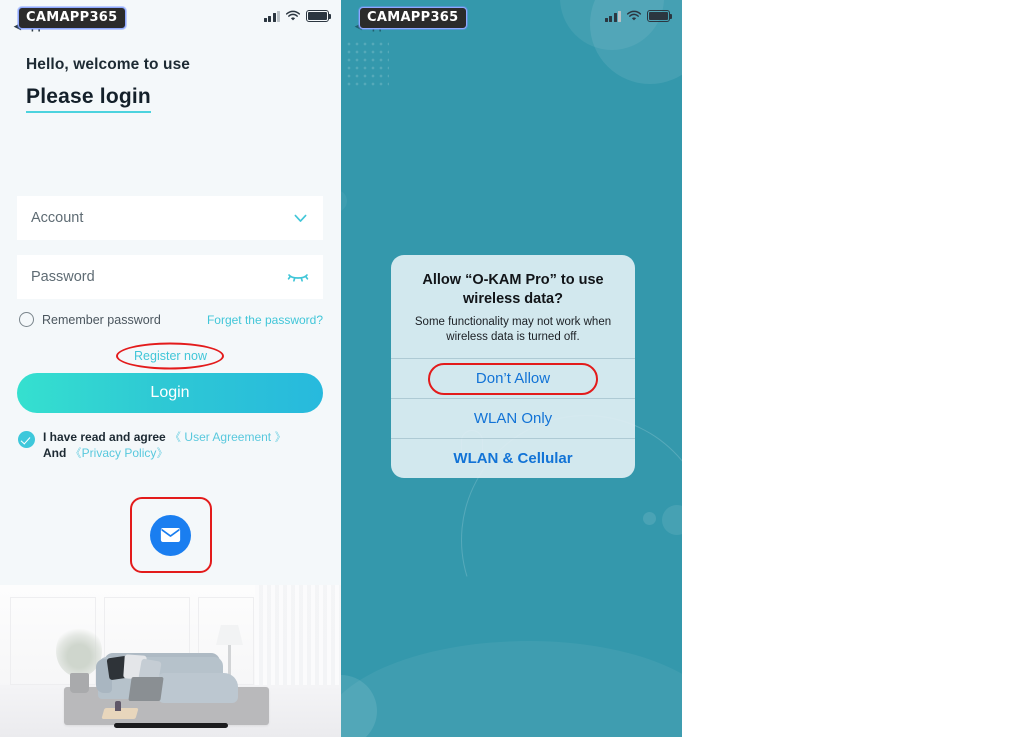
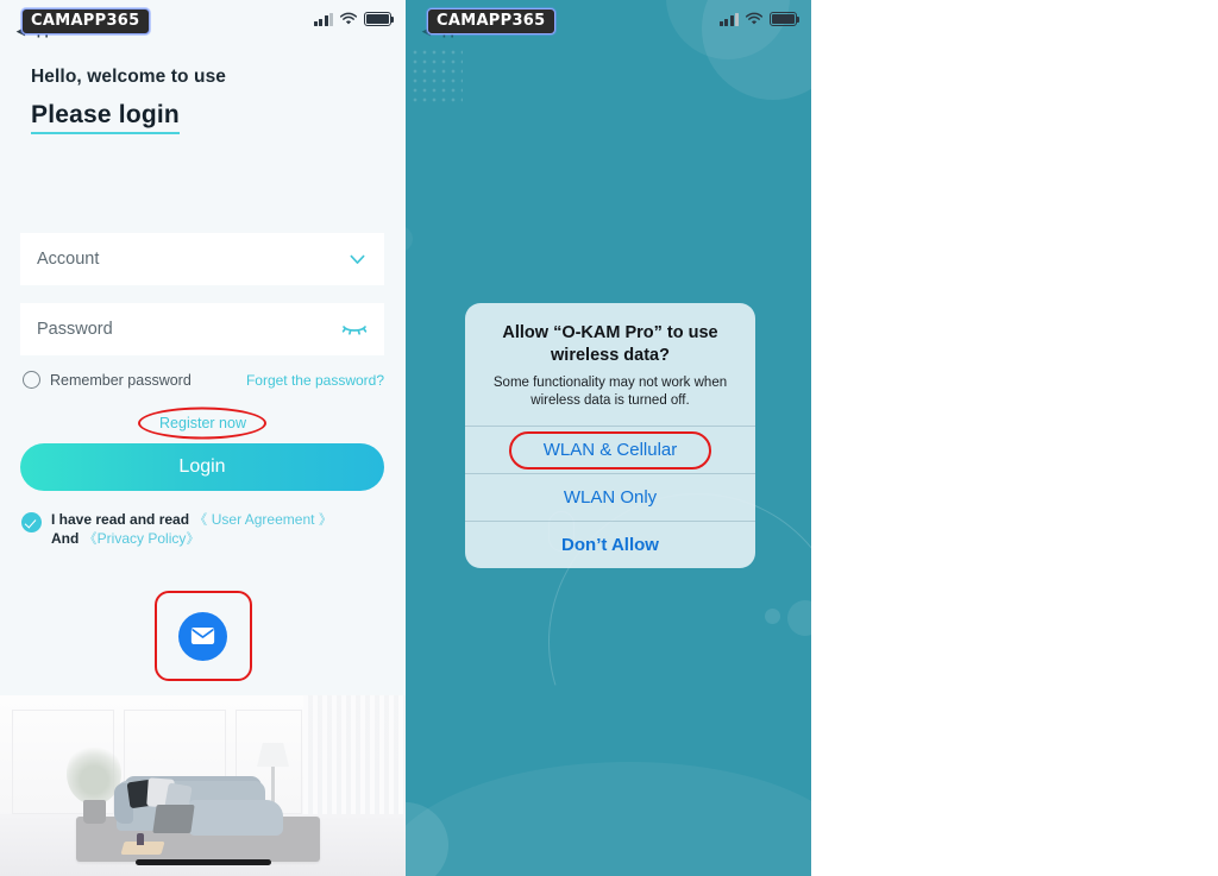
  CAMAPP365
  Hello, welcome to use
  Please login
  Account
  Password
  Remember password
  Forget the password?
  Register now
  Login
- I have read and agree 《 User Agreement 》
+ I have read and read 《 User Agreement 》
  And 《Privacy Policy》
  CAMAPP365
  Allow “O-KAM Pro” to use wireless data?
  Some functionality may not work when wireless data is turned off.
- Don’t Allow
+ WLAN & Cellular
  WLAN Only
- WLAN & Cellular
+ Don’t Allow
